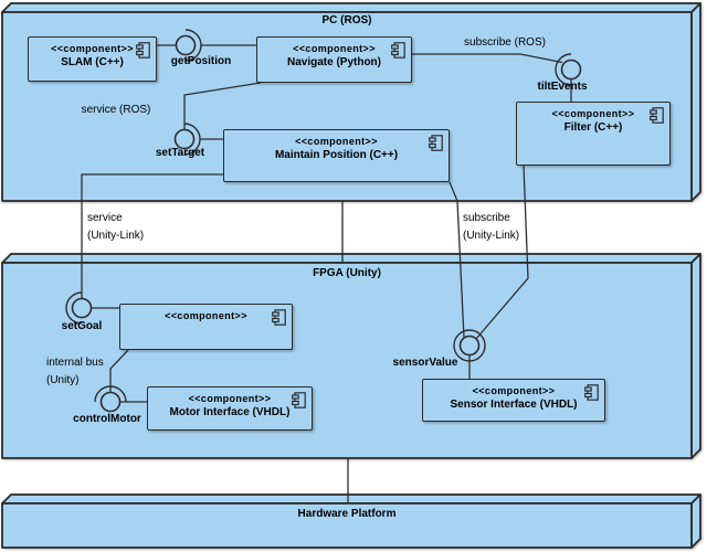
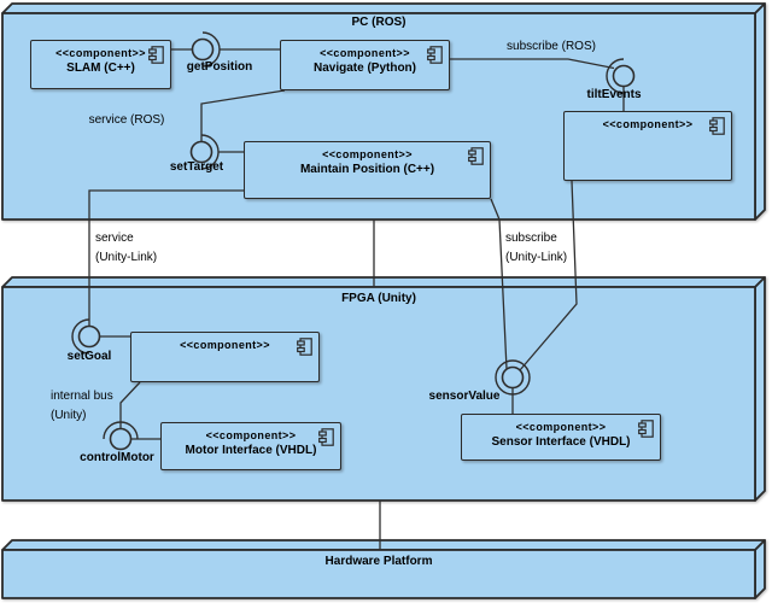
  PC (ROS)
  FPGA (Unity)
  Hardware Platform
  <<component>>
  SLAM (C++)
  <<component>>
  Navigate (Python)
  <<component>>
  Maintain Position (C++)
  <<component>>
- Filter (C++)
  <<component>>
  <<component>>
  Motor Interface (VHDL)
  <<component>>
  Sensor Interface (VHDL)
  getPosition
  setTarget
  tiltEvents
  setGoal
  controlMotor
  sensorValue
  subscribe (ROS)
  service (ROS)
  service
  (Unity-Link)
  subscribe
  (Unity-Link)
  internal bus
  (Unity)
